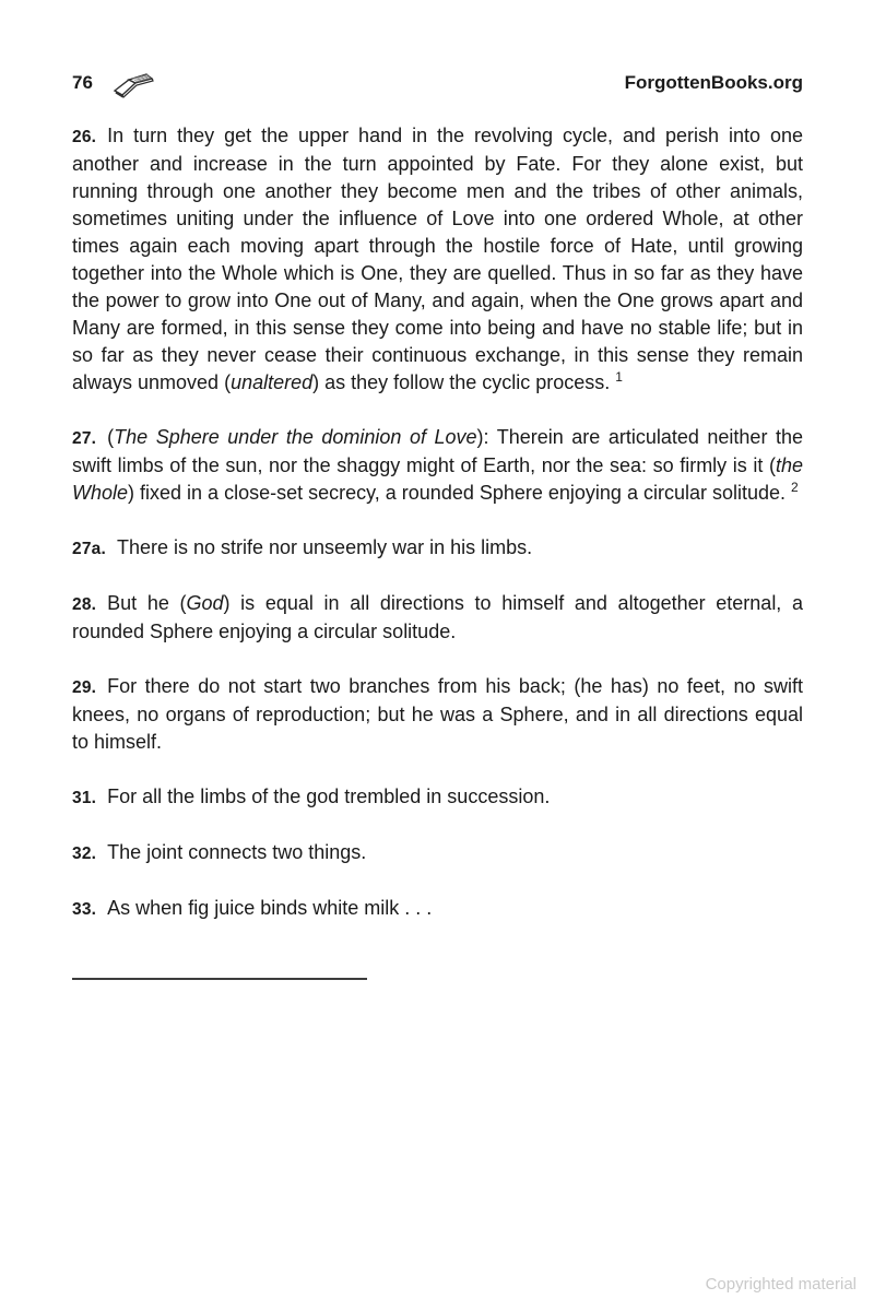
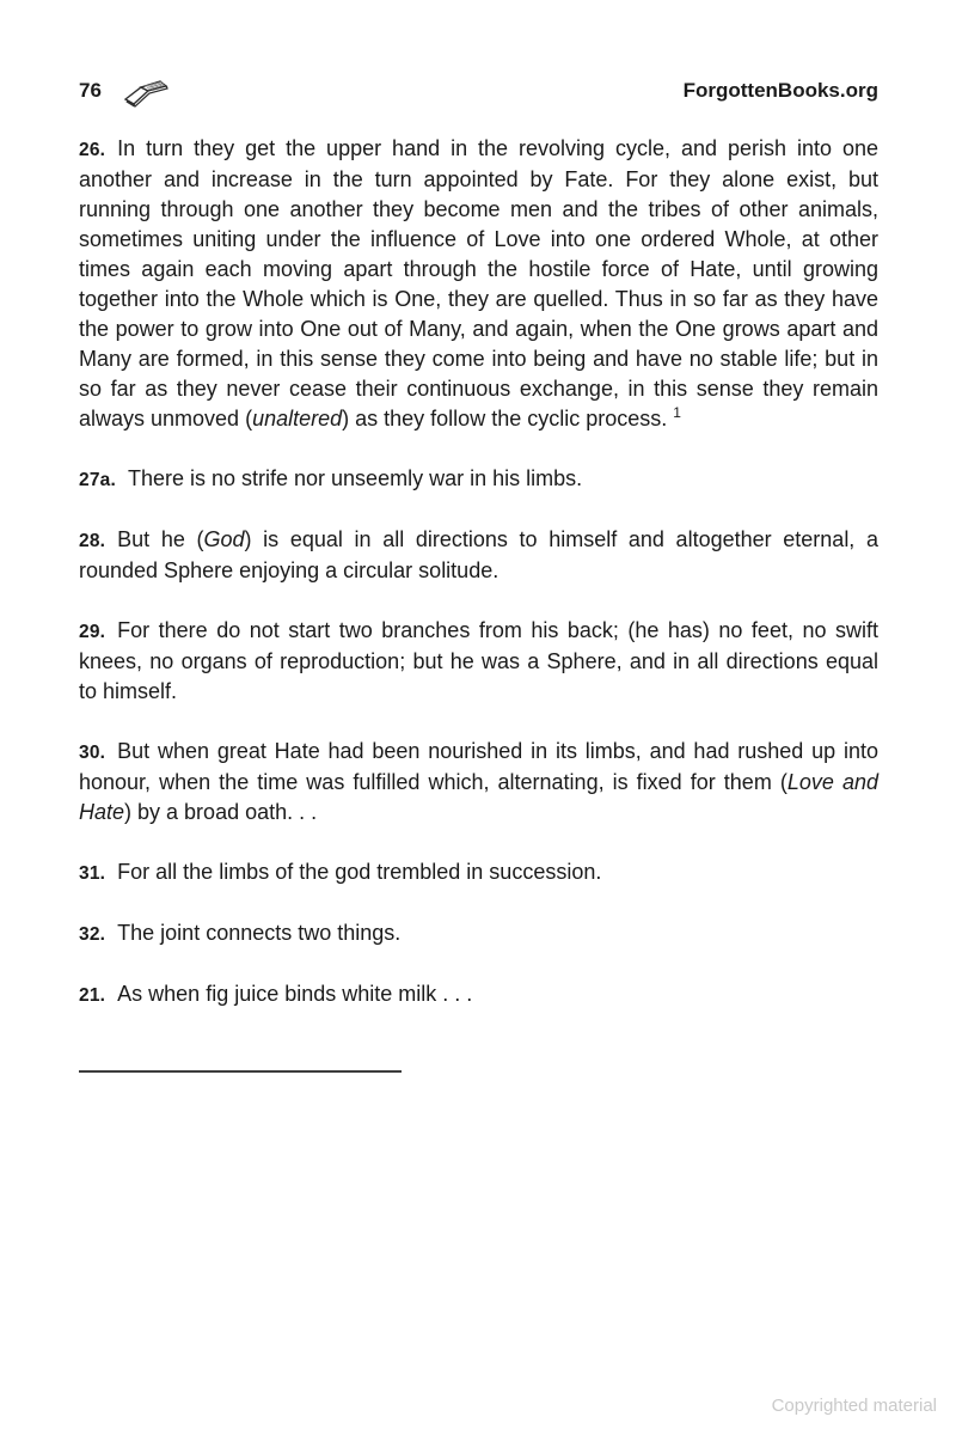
  76
  ForgottenBooks.org
  26. In turn they get the upper hand in the revolving cycle, and perish into one another and increase in the turn appointed by Fate. For they alone exist, but running through one another they become men and the tribes of other animals, sometimes uniting under the influence of Love into one ordered Whole, at other times again each moving apart through the hostile force of Hate, until growing together into the Whole which is One, they are quelled. Thus in so far as they have the power to grow into One out of Many, and again, when the One grows apart and Many are formed, in this sense they come into being and have no stable life; but in so far as they never cease their continuous exchange, in this sense they remain always unmoved (unaltered) as they follow the cyclic process. 1
- 27. (The Sphere under the dominion of Love): Therein are articulated neither the swift limbs of the sun, nor the shaggy might of Earth, nor the sea: so firmly is it (the Whole) fixed in a close-set secrecy, a rounded Sphere enjoying a circular solitude. 2
  27a. There is no strife nor unseemly war in his limbs.
  28. But he (God) is equal in all directions to himself and altogether eternal, a rounded Sphere enjoying a circular solitude.
  29. For there do not start two branches from his back; (he has) no feet, no swift knees, no organs of reproduction; but he was a Sphere, and in all directions equal to himself.
+ 30. But when great Hate had been nourished in its limbs, and had rushed up into honour, when the time was fulfilled which, alternating, is fixed for them (Love and Hate) by a broad oath. . .
  31. For all the limbs of the god trembled in succession.
  32. The joint connects two things.
- 33. As when fig juice binds white milk . . .
+ 21. As when fig juice binds white milk . . .
  Copyrighted material
